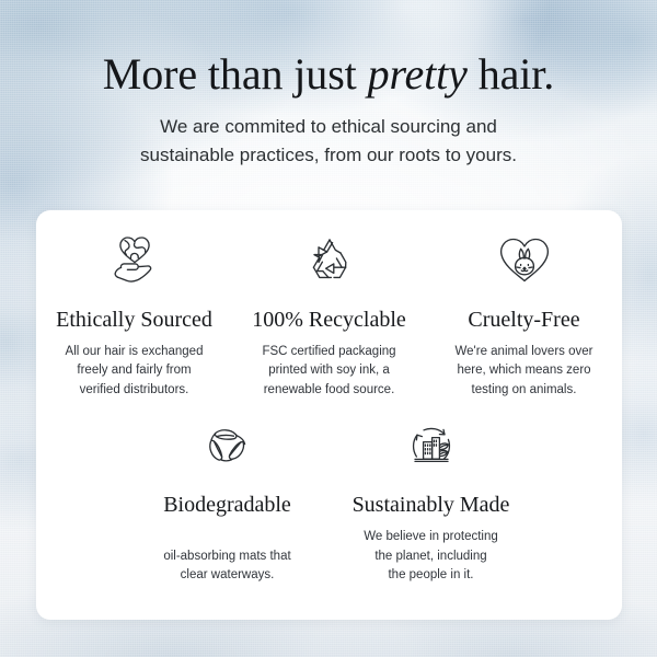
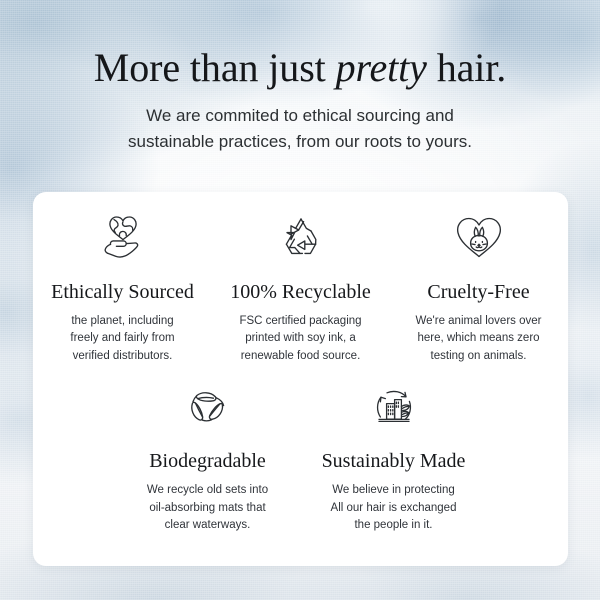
  More than just pretty hair.
  We are commited to ethical sourcing and
  sustainable practices, from our roots to yours.
  Ethically Sourced
- All our hair is exchanged
+ the planet, including
  freely and fairly from
  verified distributors.
  100% Recyclable
  FSC certified packaging
  printed with soy ink, a
  renewable food source.
  Cruelty-Free
  We're animal lovers over
  here, which means zero
  testing on animals.
  Biodegradable
+ We recycle old sets into
  oil-absorbing mats that
  clear waterways.
  Sustainably Made
  We believe in protecting
- the planet, including
+ All our hair is exchanged
  the people in it.
